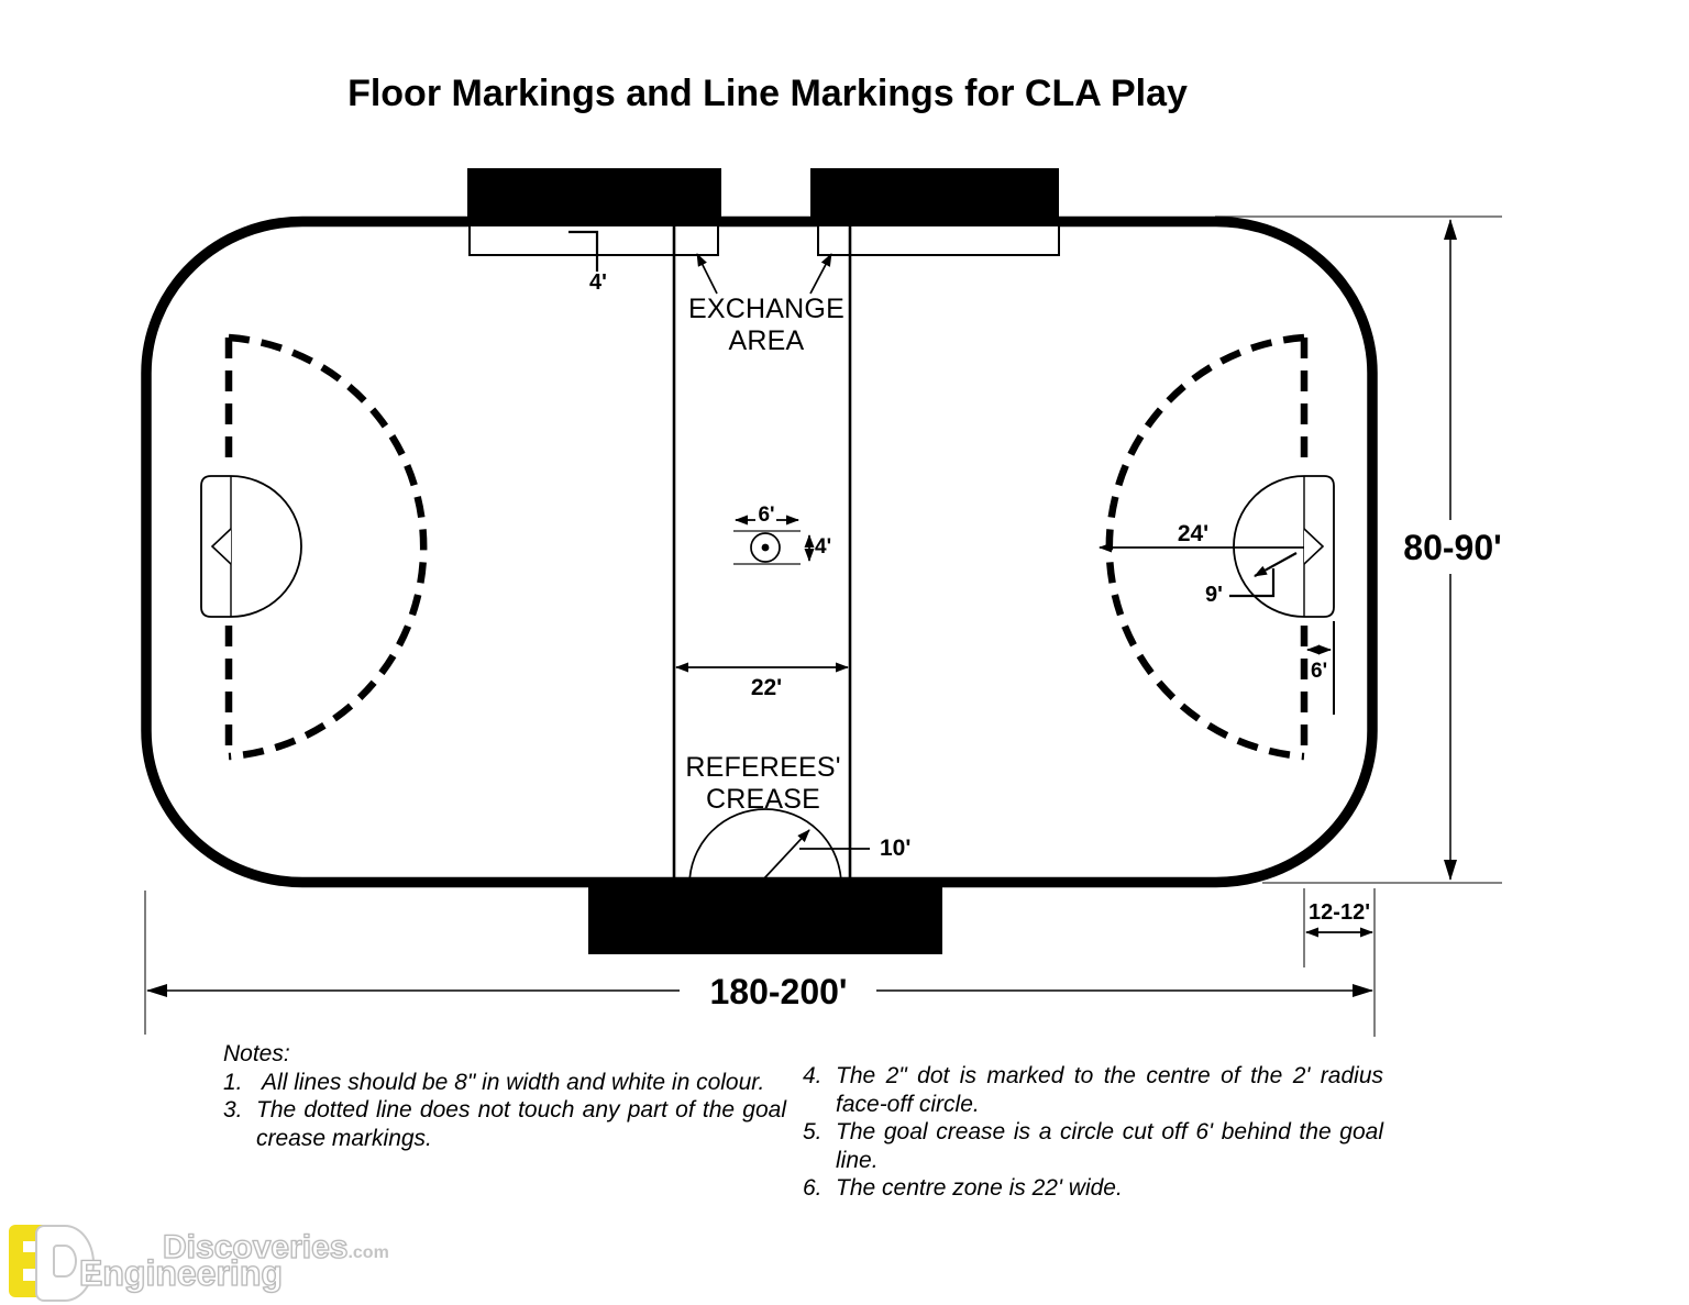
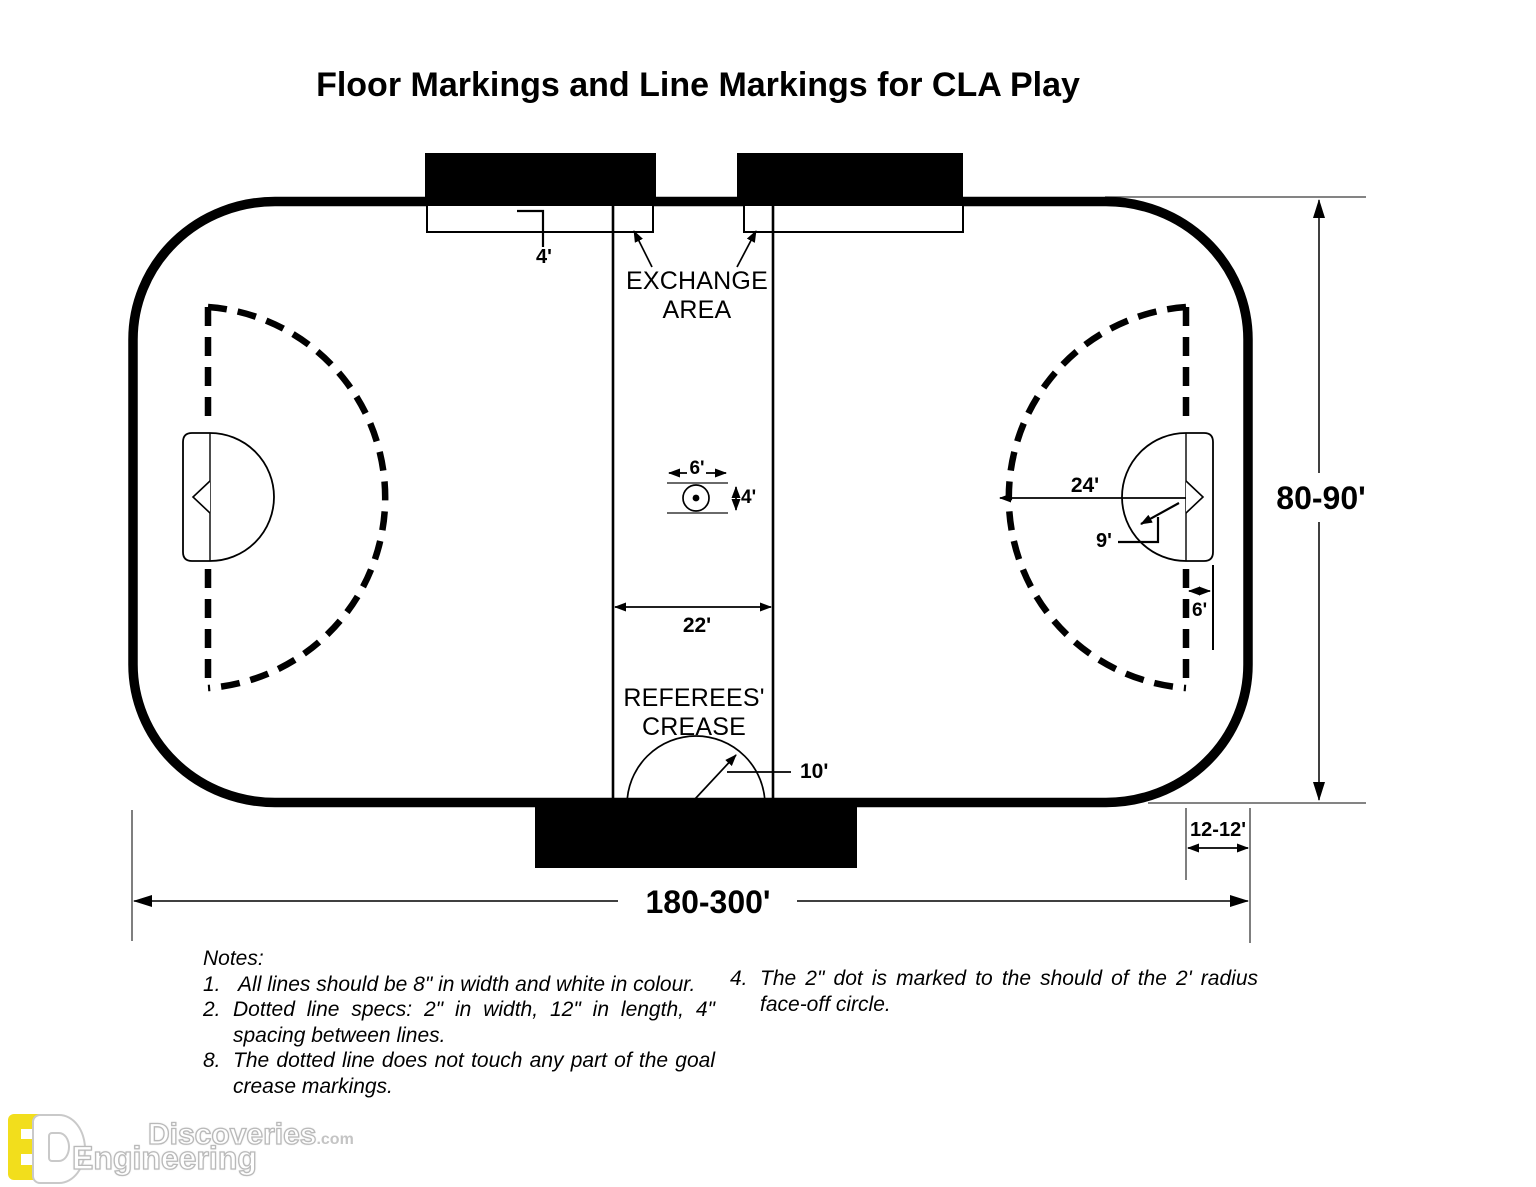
  Floor Markings and Line Markings for CLA Play
  4'
  EXCHANGE
  AREA
  6'
  4'
  22'
  REFEREES'
  CREASE
  10'
  24'
  9'
  6'
  80-90'
  12-12'
- 180-200'
+ 180-300'
  Notes:
  1. All lines should be 8" in width and white in colour.
+ 2. Dotted line specs: 2" in width, 12" in length, 4" spacing between lines.
- 3. The dotted line does not touch any part of the goal crease markings.
+ 8. The dotted line does not touch any part of the goal crease markings.
- 4. The 2" dot is marked to the centre of the 2' radius face-off circle.
+ 4. The 2" dot is marked to the should of the 2' radius face-off circle.
- 5. The goal crease is a circle cut off 6' behind the goal line.
- 6. The centre zone is 22' wide.
  Discoveries.com
  Engineering
